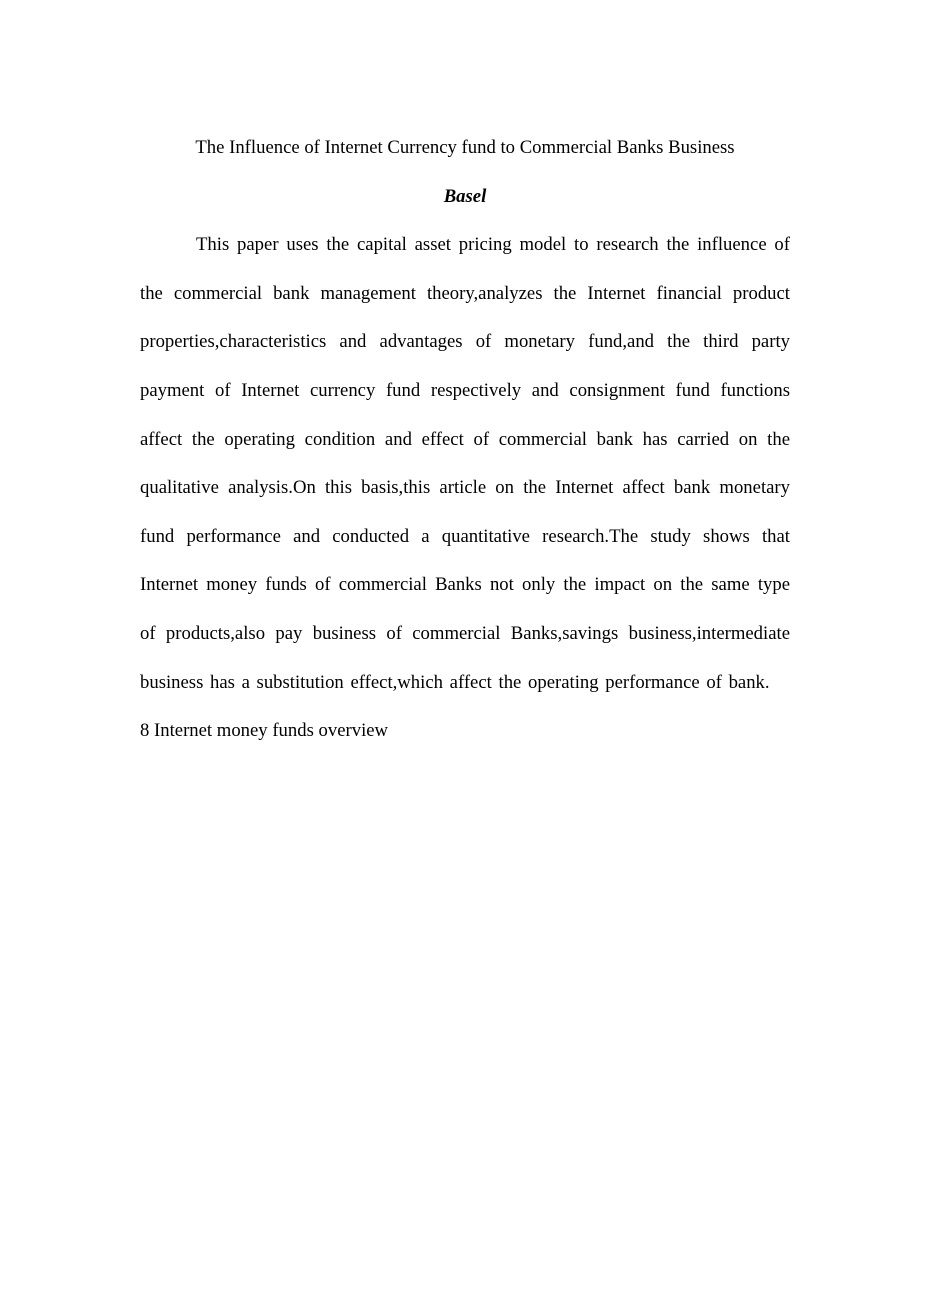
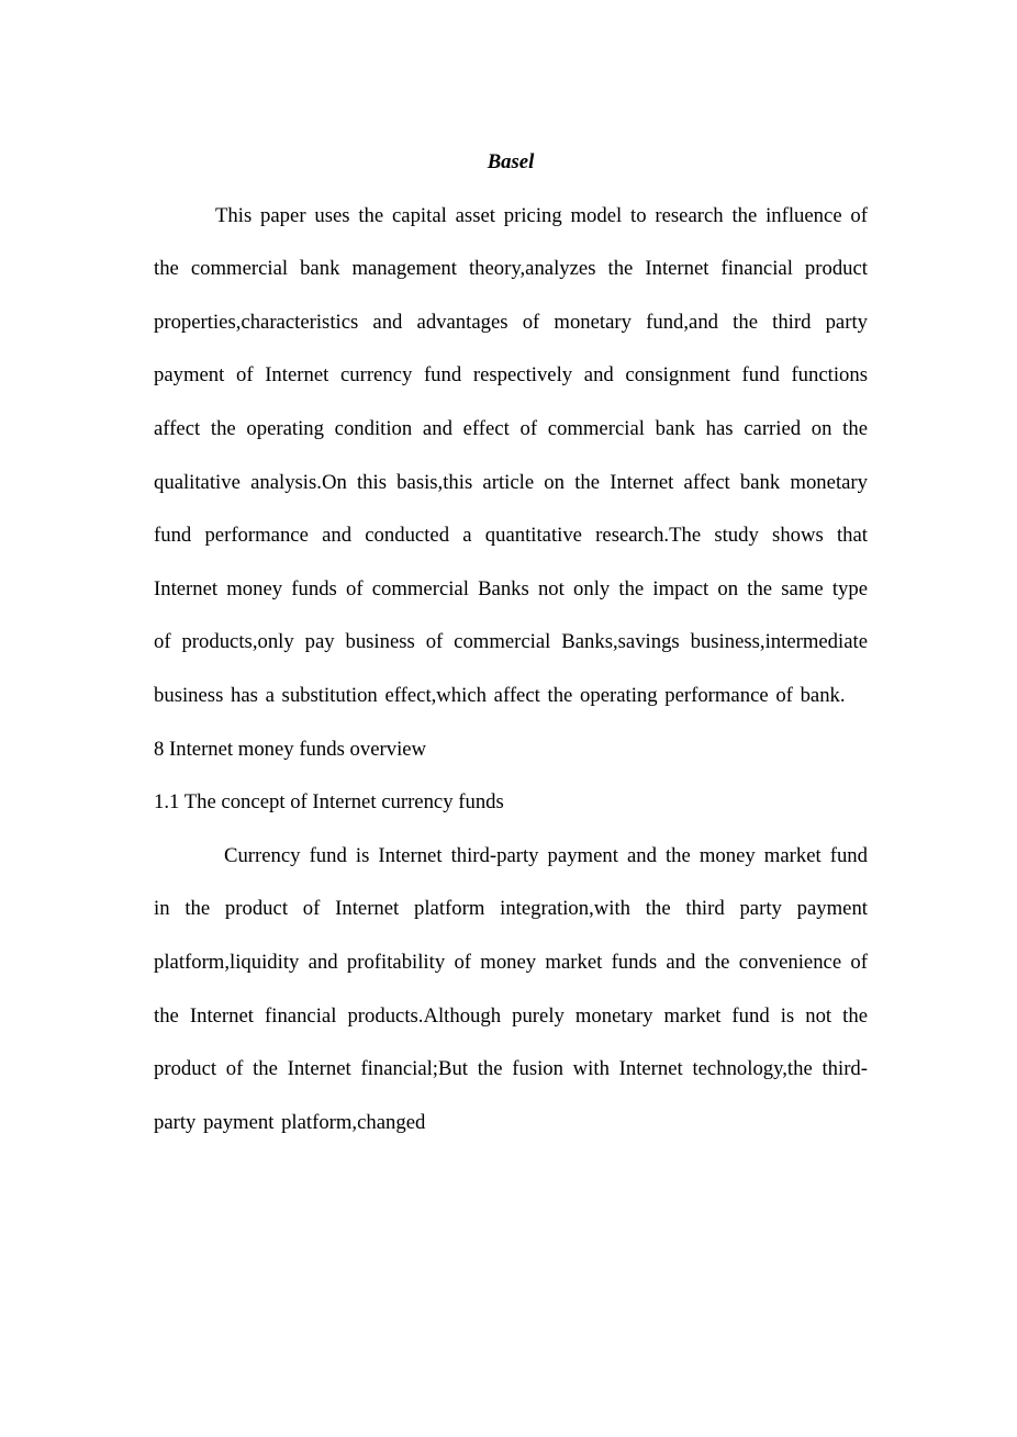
- The Influence of Internet Currency fund to Commercial Banks Business
  Basel
- This paper uses the capital asset pricing model to research the influence of the commercial bank management theory,analyzes the Internet financial product properties,characteristics and advantages of monetary fund,and the third party payment of Internet currency fund respectively and consignment fund functions affect the operating condition and effect of commercial bank has carried on the qualitative analysis.On this basis,this article on the Internet affect bank monetary fund performance and conducted a quantitative research.The study shows that Internet money funds of commercial Banks not only the impact on the same type of products,also pay business of commercial Banks,savings business,intermediate business has a substitution effect,which affect the operating performance of bank.
+ This paper uses the capital asset pricing model to research the influence of the commercial bank management theory,analyzes the Internet financial product properties,characteristics and advantages of monetary fund,and the third party payment of Internet currency fund respectively and consignment fund functions affect the operating condition and effect of commercial bank has carried on the qualitative analysis.On this basis,this article on the Internet affect bank monetary fund performance and conducted a quantitative research.The study shows that Internet money funds of commercial Banks not only the impact on the same type of products,only pay business of commercial Banks,savings business,intermediate business has a substitution effect,which affect the operating performance of bank.
  8 Internet money funds overview
+ 1.1 The concept of Internet currency funds
+ Currency fund is Internet third-party payment and the money market fund in the product of Internet platform integration,with the third party payment platform,liquidity and profitability of money market funds and the convenience of the Internet financial products.Although purely monetary market fund is not the product of the Internet financial;But the fusion with Internet technology,the third-party payment platform,changed
